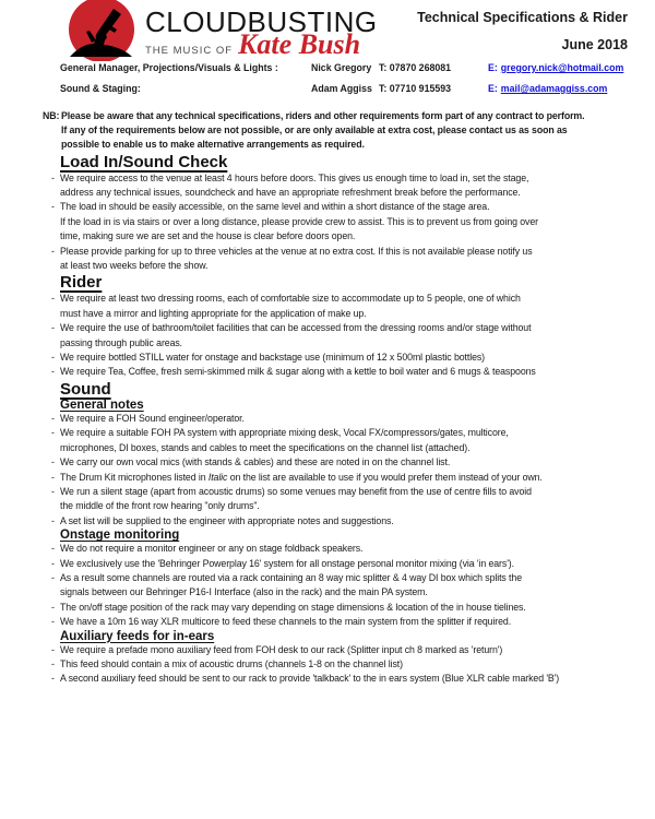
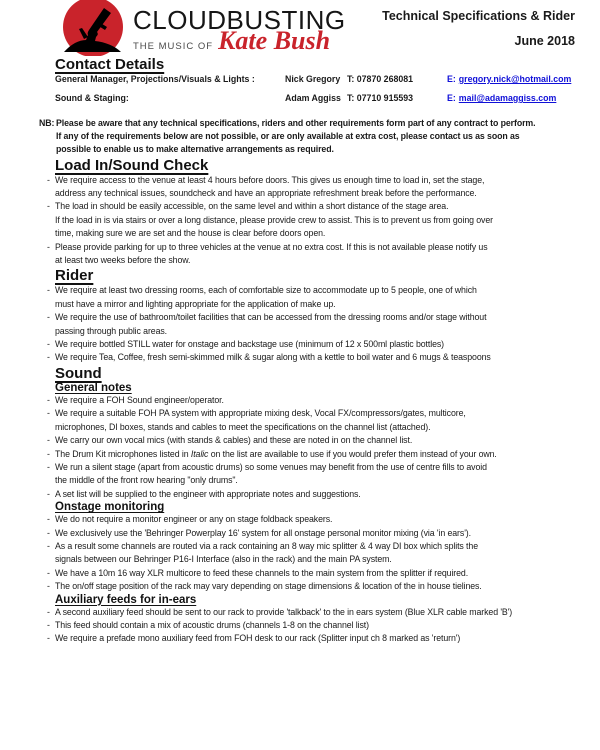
  CLOUDBUSTING
  THE MUSIC OF
  Kate Bush
  Technical Specifications & Rider
  June 2018
+ Contact Details
  General Manager, Projections/Visuals & Lights :
  Nick Gregory
  T: 07870 268081
  E: gregory.nick@hotmail.com
  Sound & Staging:
  Adam Aggiss
  T: 07710 915593
  E: mail@adamaggiss.com
  NB:
  Please be aware that any technical specifications, riders and other requirements form part of any contract to perform.
  If any of the requirements below are not possible, or are only available at extra cost, please contact us as soon as
  possible to enable us to make alternative arrangements as required.
  Load In/Sound Check
  -
  We require access to the venue at least 4 hours before doors. This gives us enough time to load in, set the stage,
  address any technical issues, soundcheck and have an appropriate refreshment break before the performance.
  -
  The load in should be easily accessible, on the same level and within a short distance of the stage area.
  If the load in is via stairs or over a long distance, please provide crew to assist. This is to prevent us from going over
  time, making sure we are set and the house is clear before doors open.
  -
  Please provide parking for up to three vehicles at the venue at no extra cost. If this is not available please notify us
  at least two weeks before the show.
  Rider
  -
  We require at least two dressing rooms, each of comfortable size to accommodate up to 5 people, one of which
  must have a mirror and lighting appropriate for the application of make up.
  -
  We require the use of bathroom/toilet facilities that can be accessed from the dressing rooms and/or stage without
  passing through public areas.
  -
  We require bottled STILL water for onstage and backstage use (minimum of 12 x 500ml plastic bottles)
  -
  We require Tea, Coffee, fresh semi-skimmed milk & sugar along with a kettle to boil water and 6 mugs & teaspoons
  Sound
  General notes
  -
  We require a FOH Sound engineer/operator.
  -
  We require a suitable FOH PA system with appropriate mixing desk, Vocal FX/compressors/gates, multicore,
  microphones, DI boxes, stands and cables to meet the specifications on the channel list (attached).
  -
  We carry our own vocal mics (with stands & cables) and these are noted in on the channel list.
  -
  The Drum Kit microphones listed in Italic on the list are available to use if you would prefer them instead of your own.
  -
  We run a silent stage (apart from acoustic drums) so some venues may benefit from the use of centre fills to avoid
  the middle of the front row hearing "only drums".
  -
  A set list will be supplied to the engineer with appropriate notes and suggestions.
  Onstage monitoring
  -
  We do not require a monitor engineer or any on stage foldback speakers.
  -
  We exclusively use the 'Behringer Powerplay 16' system for all onstage personal monitor mixing (via 'in ears').
  -
  As a result some channels are routed via a rack containing an 8 way mic splitter & 4 way DI box which splits the
  signals between our Behringer P16-I Interface (also in the rack) and the main PA system.
  -
- The on/off stage position of the rack may vary depending on stage dimensions & location of the in house tielines.
+ We have a 10m 16 way XLR multicore to feed these channels to the main system from the splitter if required.
  -
- We have a 10m 16 way XLR multicore to feed these channels to the main system from the splitter if required.
+ The on/off stage position of the rack may vary depending on stage dimensions & location of the in house tielines.
  Auxiliary feeds for in-ears
  -
- We require a prefade mono auxiliary feed from FOH desk to our rack (Splitter input ch 8 marked as 'return')
+ A second auxiliary feed should be sent to our rack to provide 'talkback' to the in ears system (Blue XLR cable marked 'B')
  -
  This feed should contain a mix of acoustic drums (channels 1-8 on the channel list)
  -
- A second auxiliary feed should be sent to our rack to provide 'talkback' to the in ears system (Blue XLR cable marked 'B')
+ We require a prefade mono auxiliary feed from FOH desk to our rack (Splitter input ch 8 marked as 'return')
